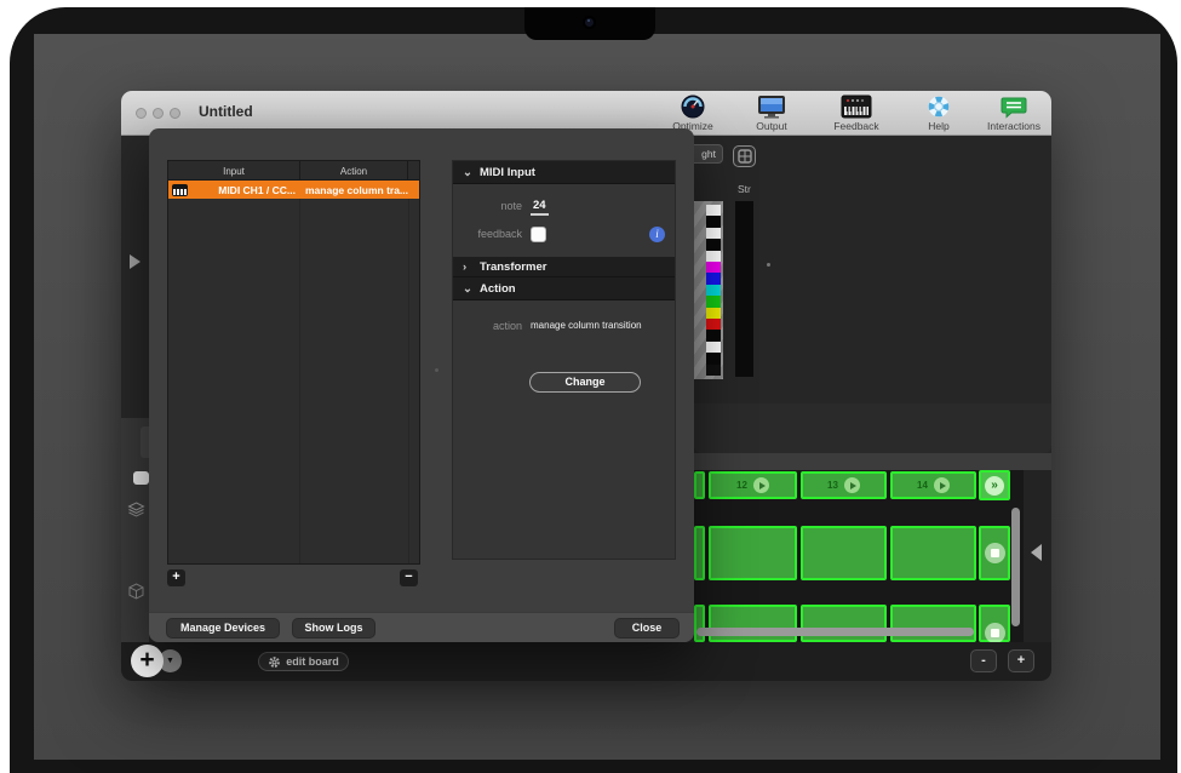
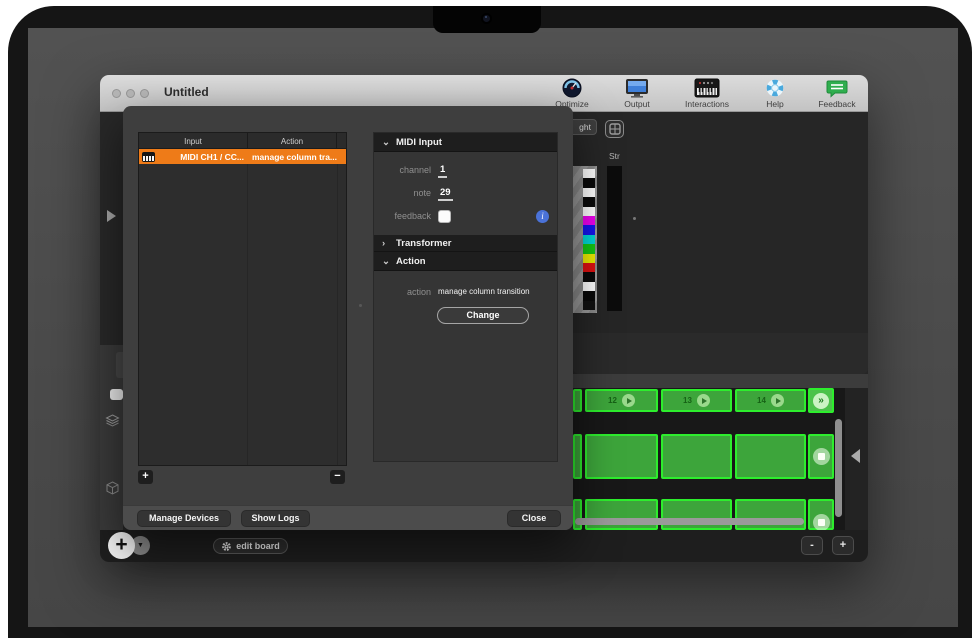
  Untitled
  Optimize
  Output
- Feedback
+ Interactions
  Help
- Interactions
+ Feedback
  ght
  Str
  12
  13
  14
  »
  +
  edit board
  -
  +
  Input
  Action
  MIDI CH1 / CC...
  manage column tra...
  +
  −
  ⌄
  MIDI Input
+ channel
+ 1
  note
- 24
+ 29
  feedback
  i
  ›
  Transformer
  ⌄
  Action
  action
  manage column transition
  Change
  Manage Devices
  Show Logs
  Close
